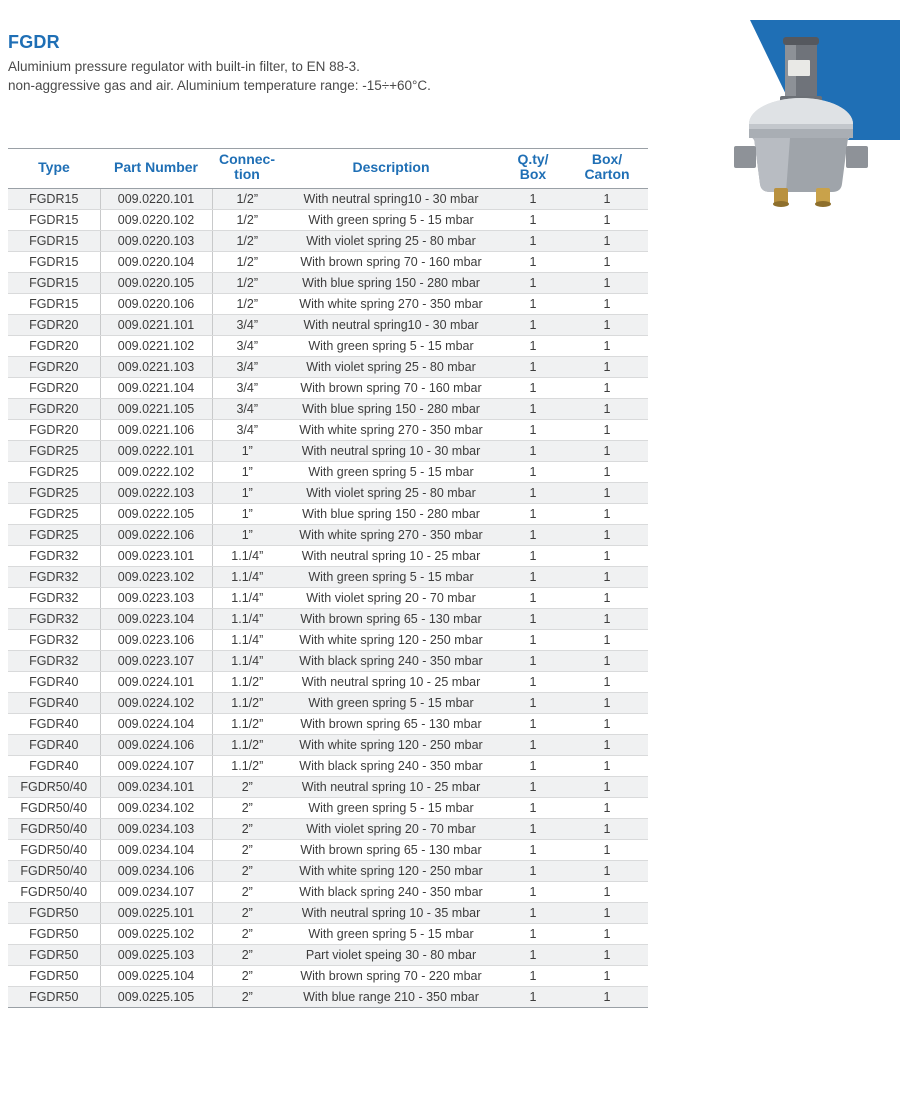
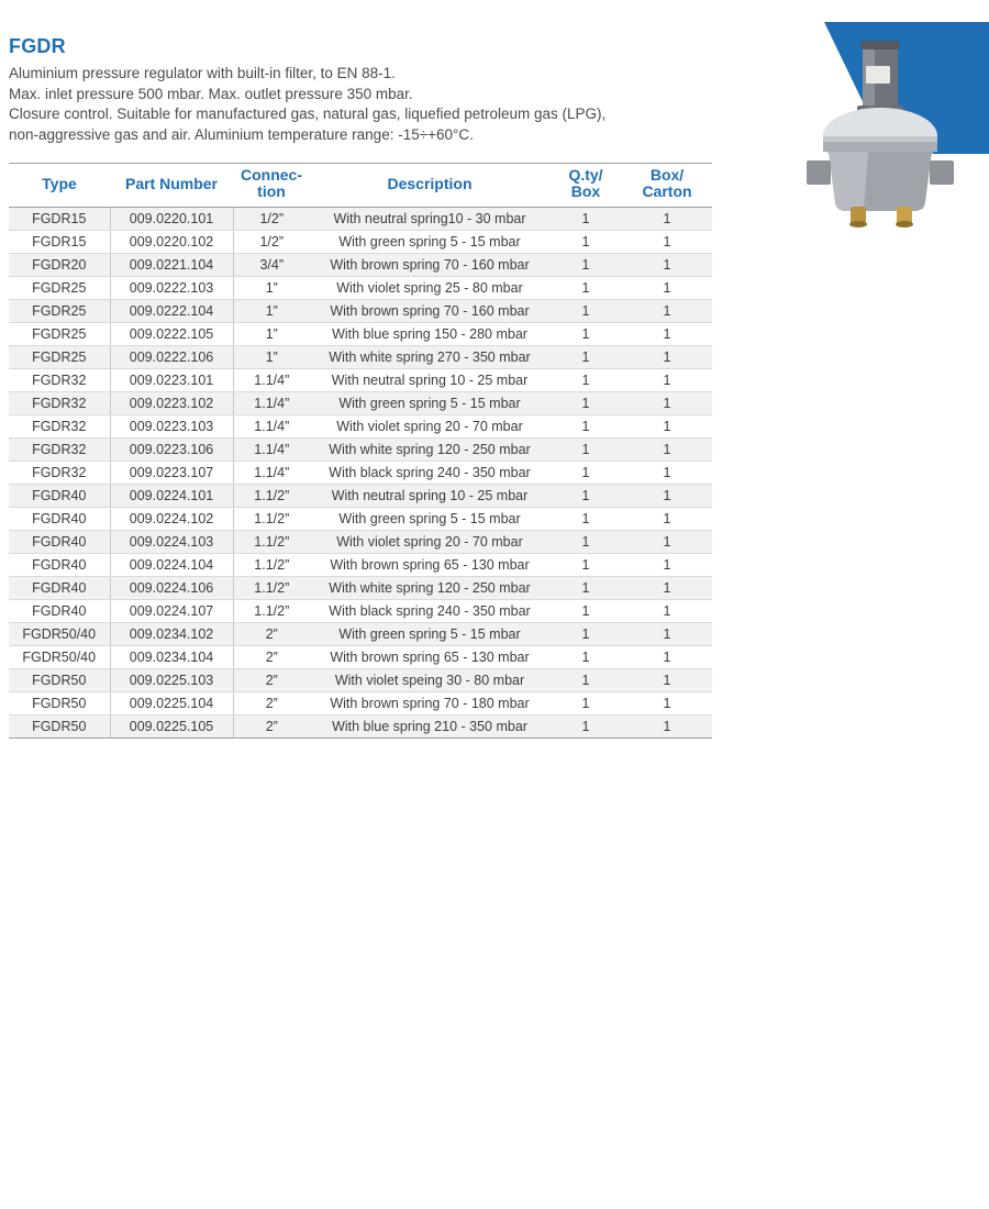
  FGDR
- Aluminium pressure regulator with built-in filter, to EN 88-3.
+ Aluminium pressure regulator with built-in filter, to EN 88-1.
+ Max. inlet pressure 500 mbar. Max. outlet pressure 350 mbar.
+ Closure control. Suitable for manufactured gas, natural gas, liquefied petroleum gas (LPG),
  non-aggressive gas and air. Aluminium temperature range: -15÷+60°C.
  Type	Part Number	Connec- tion	Description	Q.ty/ Box	Box/ Carton
  FGDR15	009.0220.101	1/2”	With neutral spring10 - 30 mbar	1	1
  FGDR15	009.0220.102	1/2”	With green spring 5 - 15 mbar	1	1
- FGDR15	009.0220.103	1/2”	With violet spring 25 - 80 mbar	1	1
- FGDR15	009.0220.104	1/2”	With brown spring 70 - 160 mbar	1	1
- FGDR15	009.0220.105	1/2”	With blue spring 150 - 280 mbar	1	1
- FGDR15	009.0220.106	1/2”	With white spring 270 - 350 mbar	1	1
- FGDR20	009.0221.101	3/4”	With neutral spring10 - 30 mbar	1	1
- FGDR20	009.0221.102	3/4”	With green spring 5 - 15 mbar	1	1
- FGDR20	009.0221.103	3/4”	With violet spring 25 - 80 mbar	1	1
  FGDR20	009.0221.104	3/4”	With brown spring 70 - 160 mbar	1	1
- FGDR20	009.0221.105	3/4”	With blue spring 150 - 280 mbar	1	1
- FGDR20	009.0221.106	3/4”	With white spring 270 - 350 mbar	1	1
- FGDR25	009.0222.101	1”	With neutral spring 10 - 30 mbar	1	1
- FGDR25	009.0222.102	1”	With green spring 5 - 15 mbar	1	1
  FGDR25	009.0222.103	1”	With violet spring 25 - 80 mbar	1	1
+ FGDR25	009.0222.104	1”	With brown spring 70 - 160 mbar	1	1
  FGDR25	009.0222.105	1”	With blue spring 150 - 280 mbar	1	1
  FGDR25	009.0222.106	1”	With white spring 270 - 350 mbar	1	1
  FGDR32	009.0223.101	1.1/4”	With neutral spring 10 - 25 mbar	1	1
  FGDR32	009.0223.102	1.1/4”	With green spring 5 - 15 mbar	1	1
  FGDR32	009.0223.103	1.1/4”	With violet spring 20 - 70 mbar	1	1
- FGDR32	009.0223.104	1.1/4”	With brown spring 65 - 130 mbar	1	1
  FGDR32	009.0223.106	1.1/4”	With white spring 120 - 250 mbar	1	1
  FGDR32	009.0223.107	1.1/4”	With black spring 240 - 350 mbar	1	1
  FGDR40	009.0224.101	1.1/2”	With neutral spring 10 - 25 mbar	1	1
  FGDR40	009.0224.102	1.1/2”	With green spring 5 - 15 mbar	1	1
+ FGDR40	009.0224.103	1.1/2”	With violet spring 20 - 70 mbar	1	1
  FGDR40	009.0224.104	1.1/2”	With brown spring 65 - 130 mbar	1	1
  FGDR40	009.0224.106	1.1/2”	With white spring 120 - 250 mbar	1	1
  FGDR40	009.0224.107	1.1/2”	With black spring 240 - 350 mbar	1	1
- FGDR50/40	009.0234.101	2”	With neutral spring 10 - 25 mbar	1	1
  FGDR50/40	009.0234.102	2”	With green spring 5 - 15 mbar	1	1
- FGDR50/40	009.0234.103	2”	With violet spring 20 - 70 mbar	1	1
  FGDR50/40	009.0234.104	2”	With brown spring 65 - 130 mbar	1	1
- FGDR50/40	009.0234.106	2”	With white spring 120 - 250 mbar	1	1
- FGDR50/40	009.0234.107	2”	With black spring 240 - 350 mbar	1	1
- FGDR50	009.0225.101	2”	With neutral spring 10 - 35 mbar	1	1
- FGDR50	009.0225.102	2”	With green spring 5 - 15 mbar	1	1
- FGDR50	009.0225.103	2”	Part violet speing 30 - 80 mbar	1	1
+ FGDR50	009.0225.103	2”	With violet speing 30 - 80 mbar	1	1
- FGDR50	009.0225.104	2”	With brown spring 70 - 220 mbar	1	1
+ FGDR50	009.0225.104	2”	With brown spring 70 - 180 mbar	1	1
- FGDR50	009.0225.105	2”	With blue range 210 - 350 mbar	1	1
+ FGDR50	009.0225.105	2”	With blue spring 210 - 350 mbar	1	1
